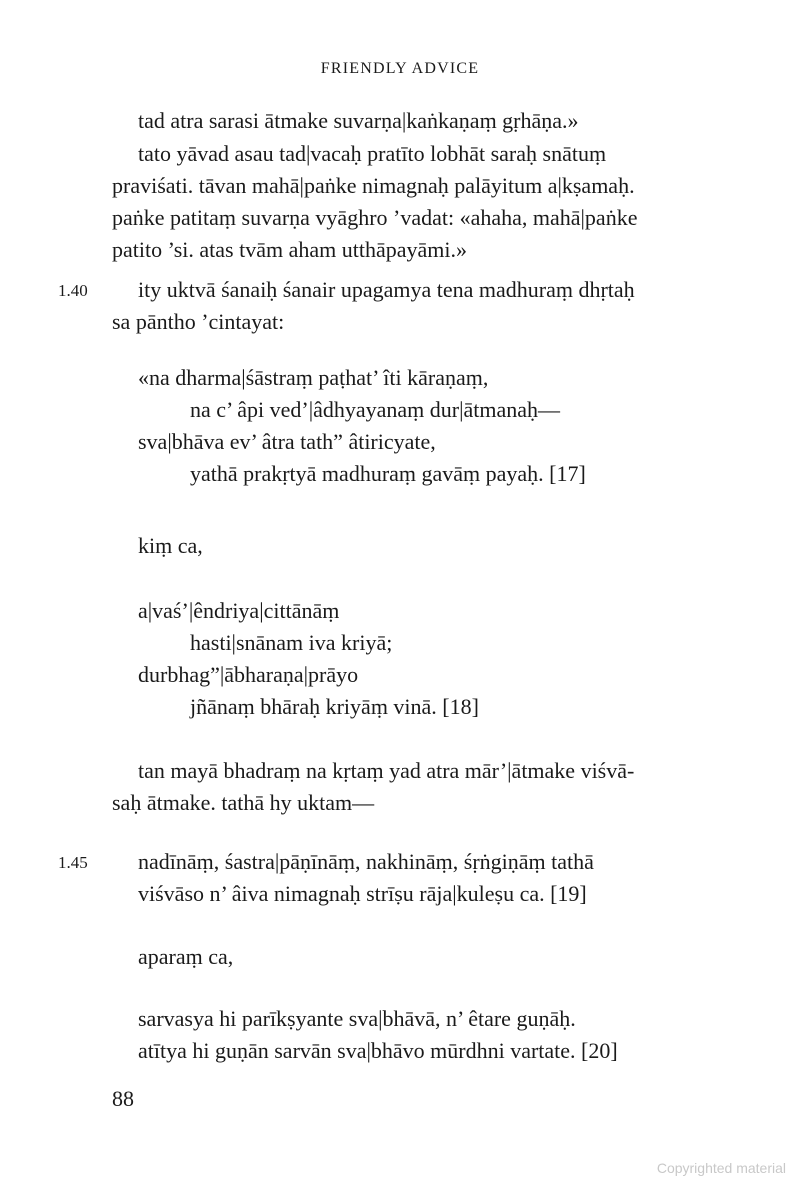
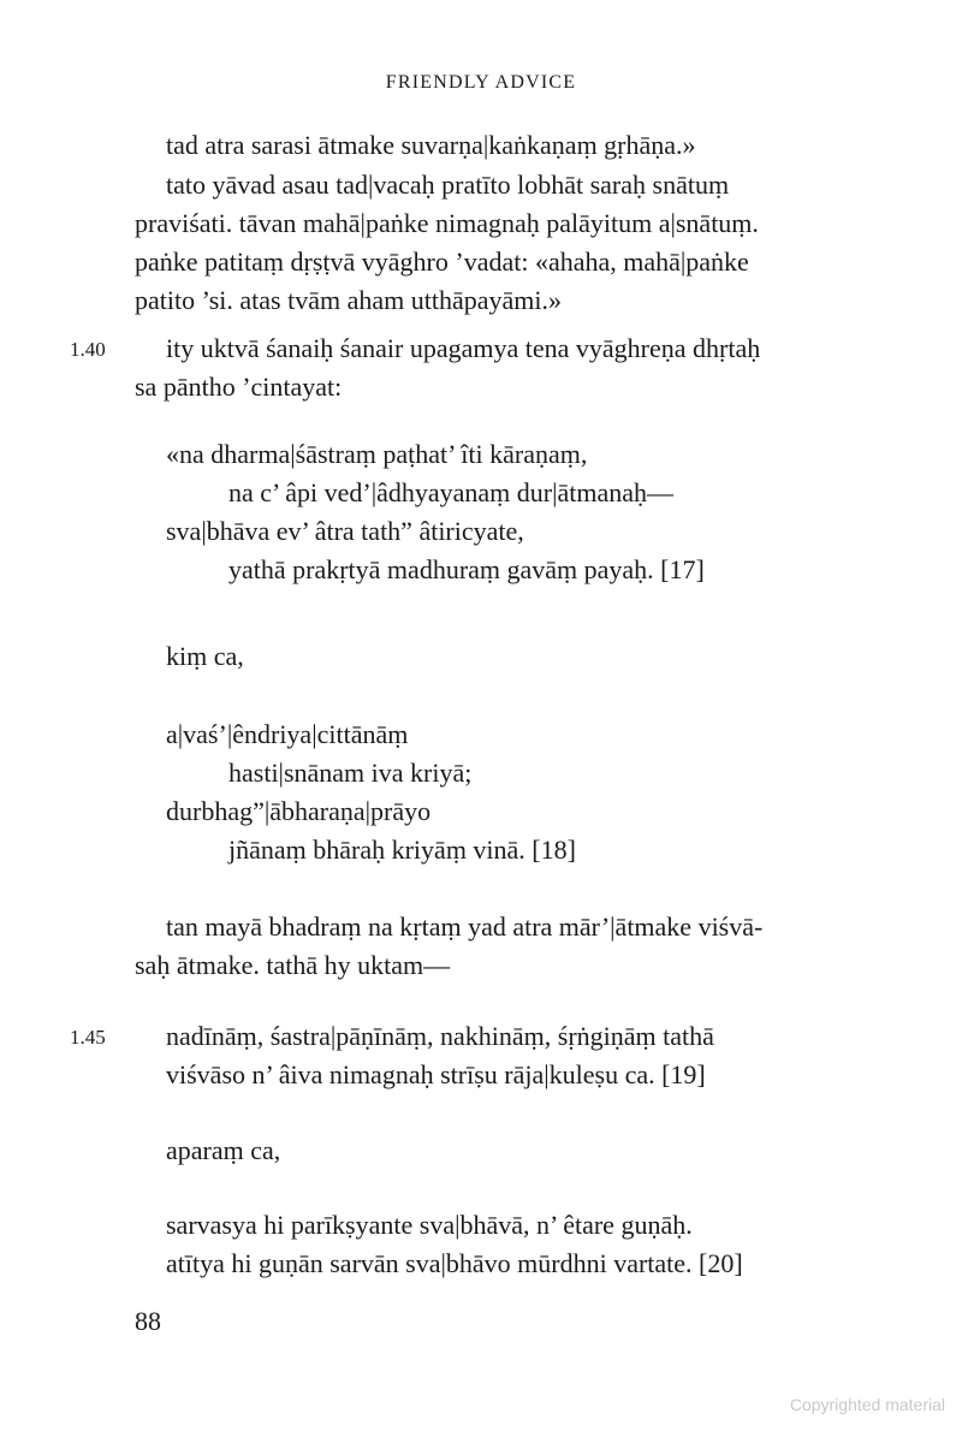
  FRIENDLY ADVICE
  tad atra sarasi ātmake suvarṇa|kaṅkaṇaṃ gṛhāṇa.»
  tato yāvad asau tad|vacaḥ pratīto lobhāt saraḥ snātuṃ
- praviśati. tāvan mahā|paṅke nimagnaḥ palāyitum a|kṣamaḥ.
+ praviśati. tāvan mahā|paṅke nimagnaḥ palāyitum a|snātuṃ.
- paṅke patitaṃ suvarṇa vyāghro ’vadat: «ahaha, mahā|paṅke
+ paṅke patitaṃ dṛṣṭvā vyāghro ’vadat: «ahaha, mahā|paṅke
  patito ’si. atas tvām aham utthāpayāmi.»
  1.40
- ity uktvā śanaiḥ śanair upagamya tena madhuraṃ dhṛtaḥ
+ ity uktvā śanaiḥ śanair upagamya tena vyāghreṇa dhṛtaḥ
  sa pāntho ’cintayat:
  «na dharma|śāstraṃ paṭhat’ îti kāraṇaṃ,
  na c’ âpi ved’|âdhyayanaṃ dur|ātmanaḥ—
  sva|bhāva ev’ âtra tath” âtiricyate,
  yathā prakṛtyā madhuraṃ gavāṃ payaḥ. [17]
  kiṃ ca,
  a|vaś’|êndriya|cittānāṃ
  hasti|snānam iva kriyā;
  durbhag”|ābharaṇa|prāyo
  jñānaṃ bhāraḥ kriyāṃ vinā. [18]
  tan mayā bhadraṃ na kṛtaṃ yad atra mār’|ātmake viśvā-
  saḥ ātmake. tathā hy uktam—
  1.45
  nadīnāṃ, śastra|pāṇīnāṃ, nakhināṃ, śṛṅgiṇāṃ tathā
  viśvāso n’ âiva nimagnaḥ strīṣu rāja|kuleṣu ca. [19]
  aparaṃ ca,
  sarvasya hi parīkṣyante sva|bhāvā, n’ êtare guṇāḥ.
  atītya hi guṇān sarvān sva|bhāvo mūrdhni vartate. [20]
  88
  Copyrighted material
